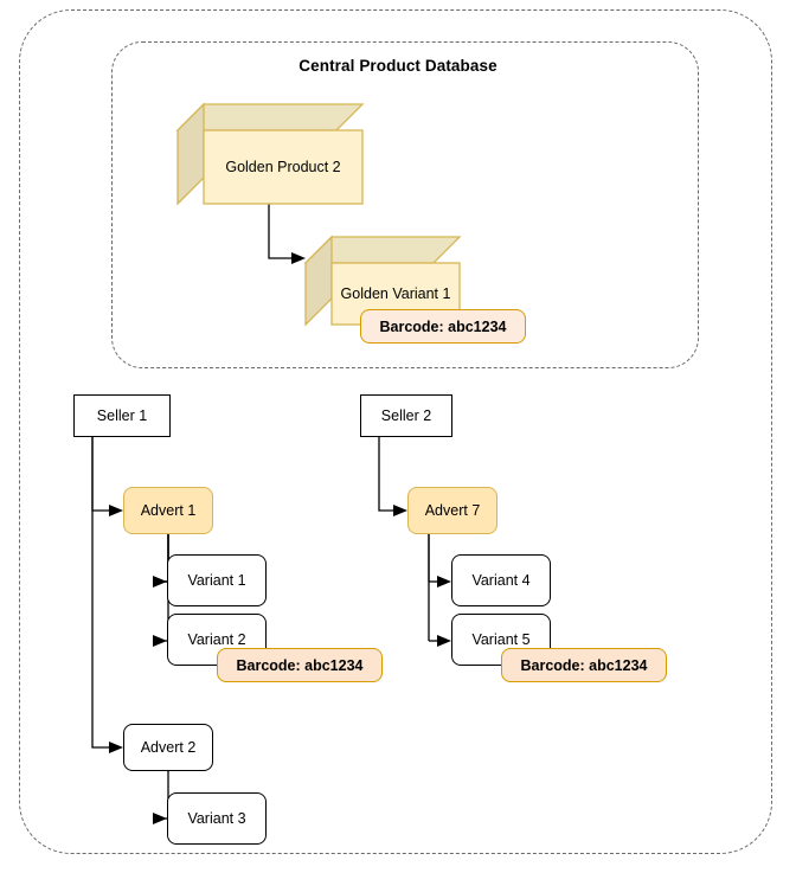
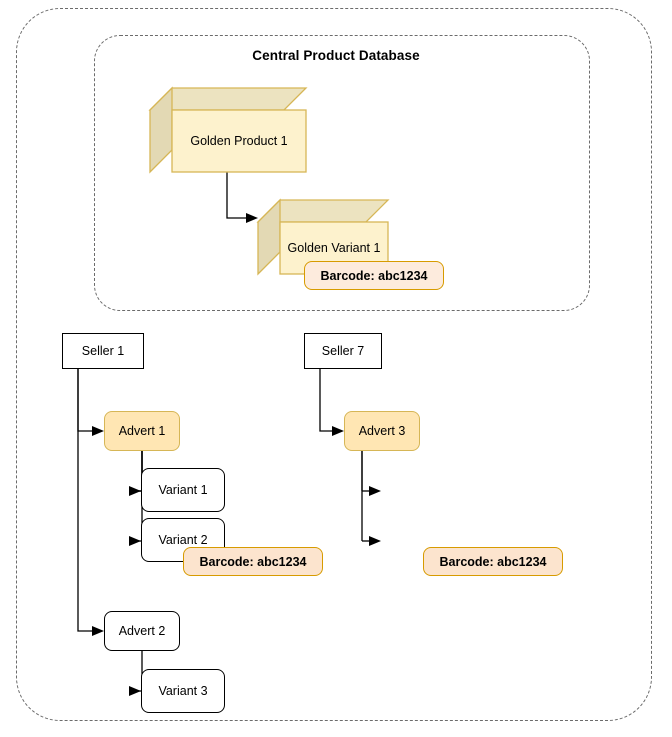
  Central Product Database
- Golden Product 2
+ Golden Product 1
  Golden Variant 1
  Barcode: abc1234
  Seller 1
  Advert 1
  Variant 1
  Variant 2
  Barcode: abc1234
  Advert 2
  Variant 3
- Seller 2
+ Seller 7
- Advert 7
+ Advert 3
- Variant 4
- Variant 5
  Barcode: abc1234
